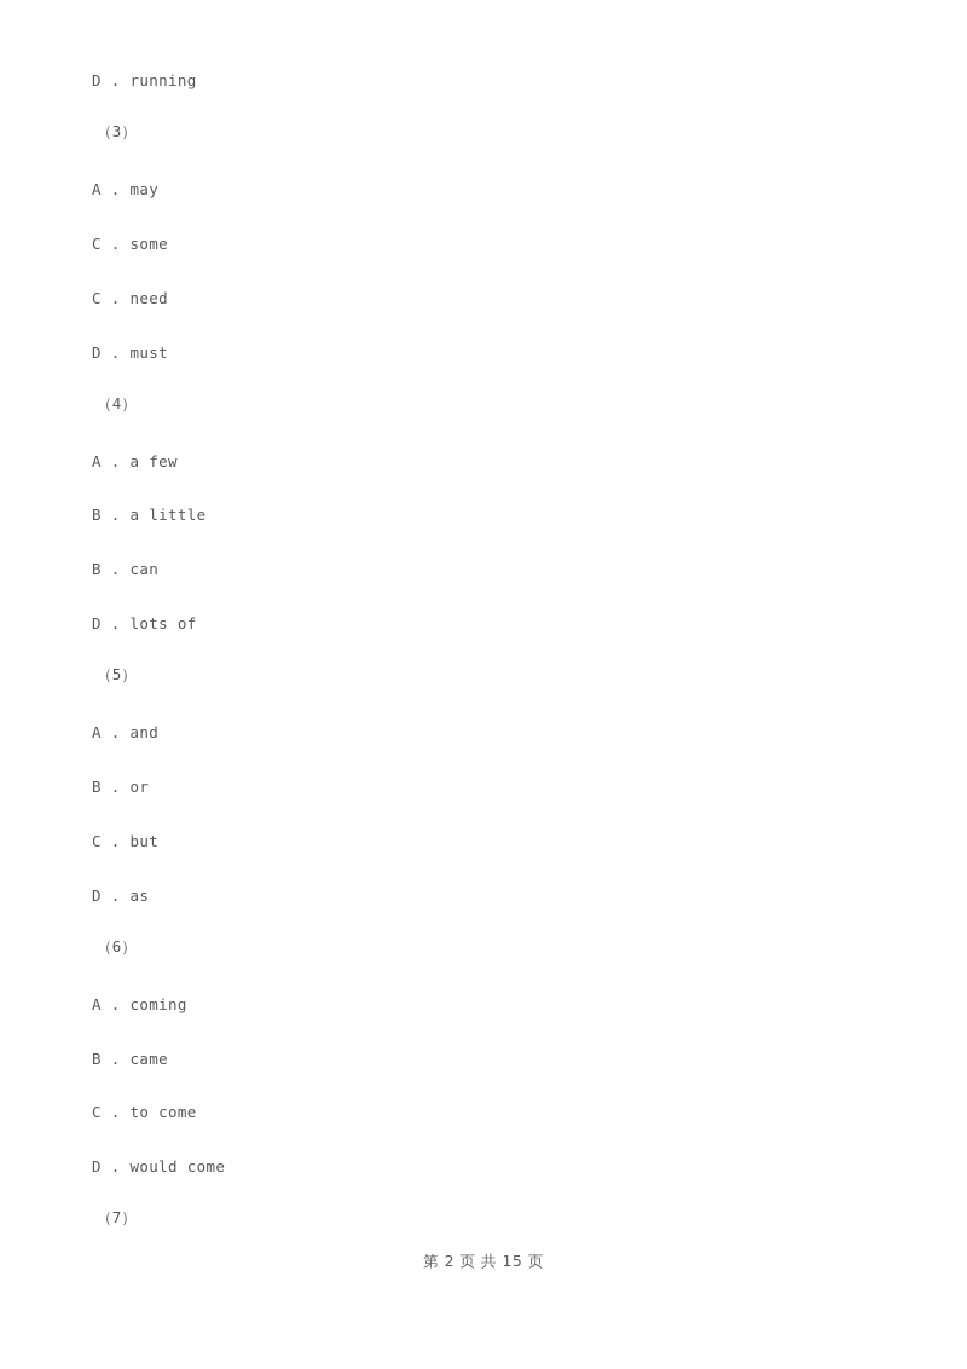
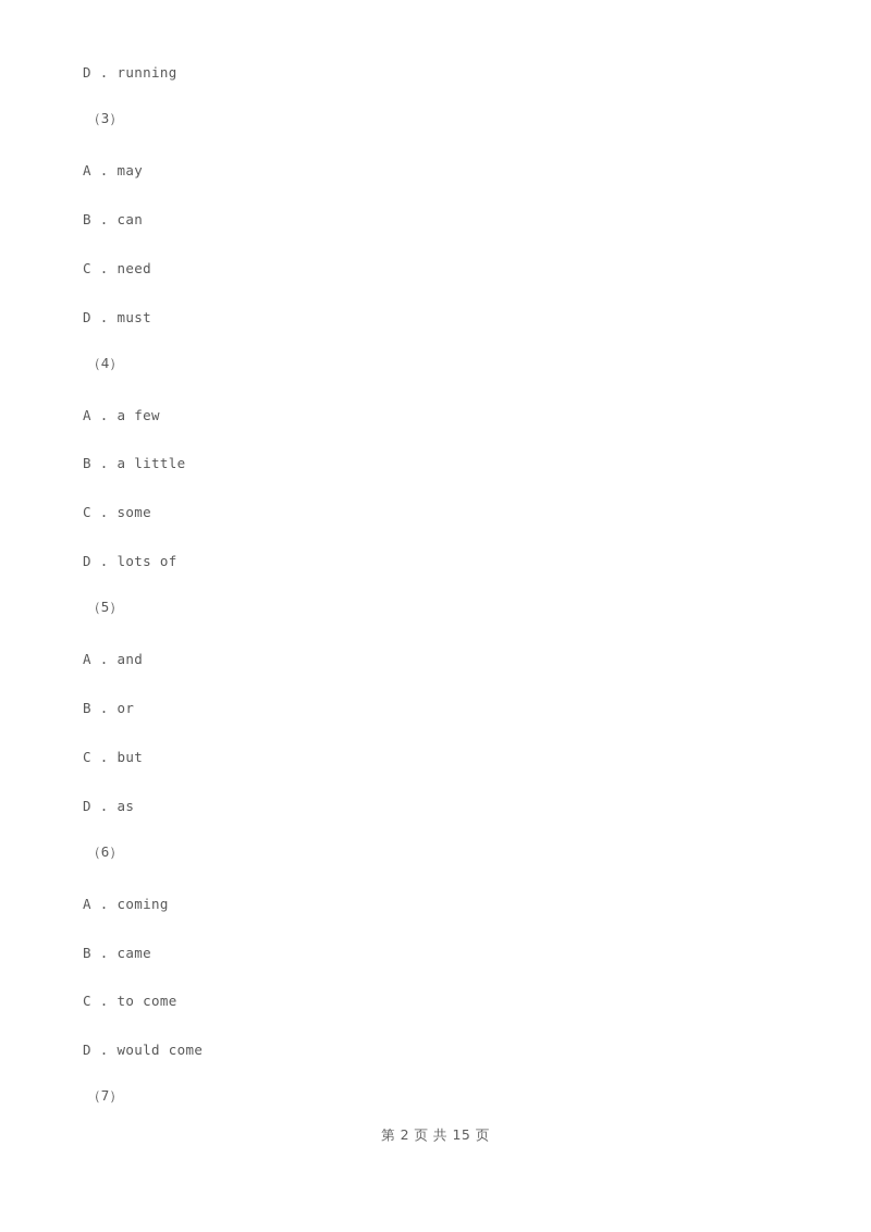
  D . running
  （3）
  A . may
- C . some
+ B . can
  C . need
  D . must
  （4）
  A . a few
  B . a little
- B . can
+ C . some
  D . lots of
  （5）
  A . and
  B . or
  C . but
  D . as
  （6）
  A . coming
  B . came
  C . to come
  D . would come
  （7）
  第 2 页 共 15 页
